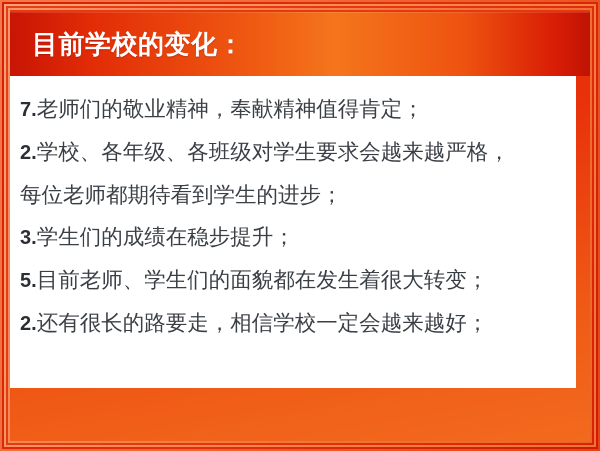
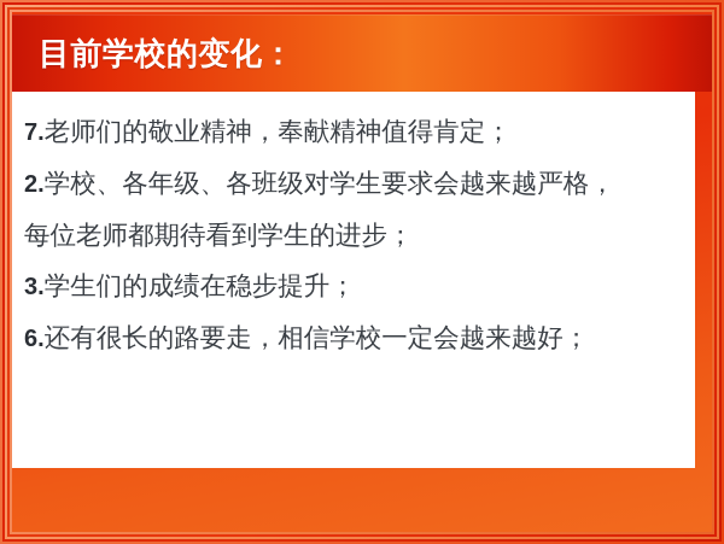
  目前学校的变化：
  7.老师们的敬业精神，奉献精神值得肯定；
  2.学校、各年级、各班级对学生要求会越来越严格，
  每位老师都期待看到学生的进步；
  3.学生们的成绩在稳步提升；
- 5.目前老师、学生们的面貌都在发生着很大转变；
- 2.还有很长的路要走，相信学校一定会越来越好；
+ 6.还有很长的路要走，相信学校一定会越来越好；
